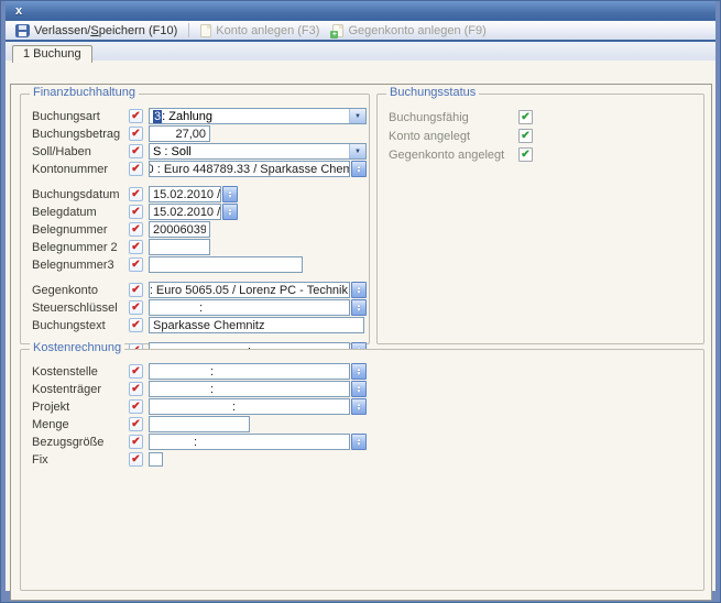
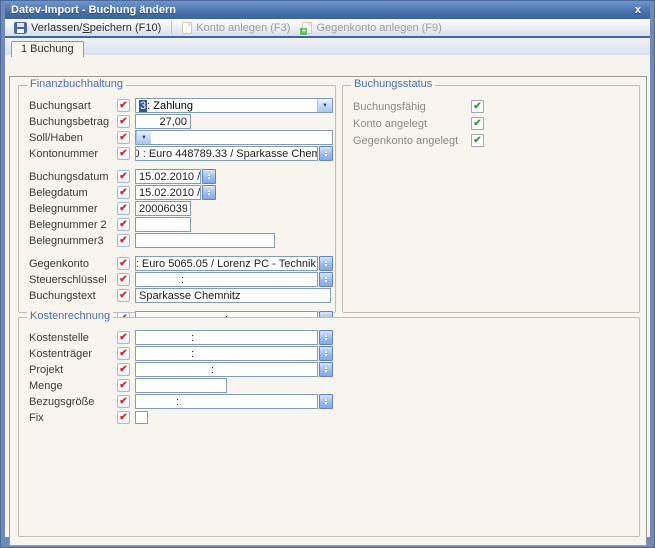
+ Datev-Import - Buchung ändern
  x
  Verlassen/Speichern (F10)
  Konto anlegen (F3)
  Gegenkonto anlegen (F9)
  1 Buchung
  Finanzbuchhaltung
  Buchungsart
  ✔
  3
  : Zahlung
  Buchungsbetrag
  ✔
  27,00
  Soll/Haben
  ✔
- S : Soll
  Kontonummer
  ✔
  0 : Euro 448789.33 / Sparkasse Chem
  Buchungsdatum
  ✔
  15.02.2010 /
  Belegdatum
  ✔
  15.02.2010 /
  Belegnummer
  ✔
  20006039
  Belegnummer 2
  ✔
  Belegnummer3
  ✔
  Gegenkonto
  ✔
  : Euro 5065.05 / Lorenz PC - Technik
  Steuerschlüssel
  ✔
  :
  Buchungstext
  ✔
  Sparkasse Chemnitz
  Buchungsstatus
  Buchungsfähig
  ✔
  Konto angelegt
  ✔
  Gegenkonto angelegt
  ✔
  Kostenrechnung
  Kostenstelle
  ✔
  :
  Kostenträger
  ✔
  :
  Projekt
  ✔
  :
  Menge
  ✔
  Bezugsgröße
  ✔
  :
  Fix
  ✔
